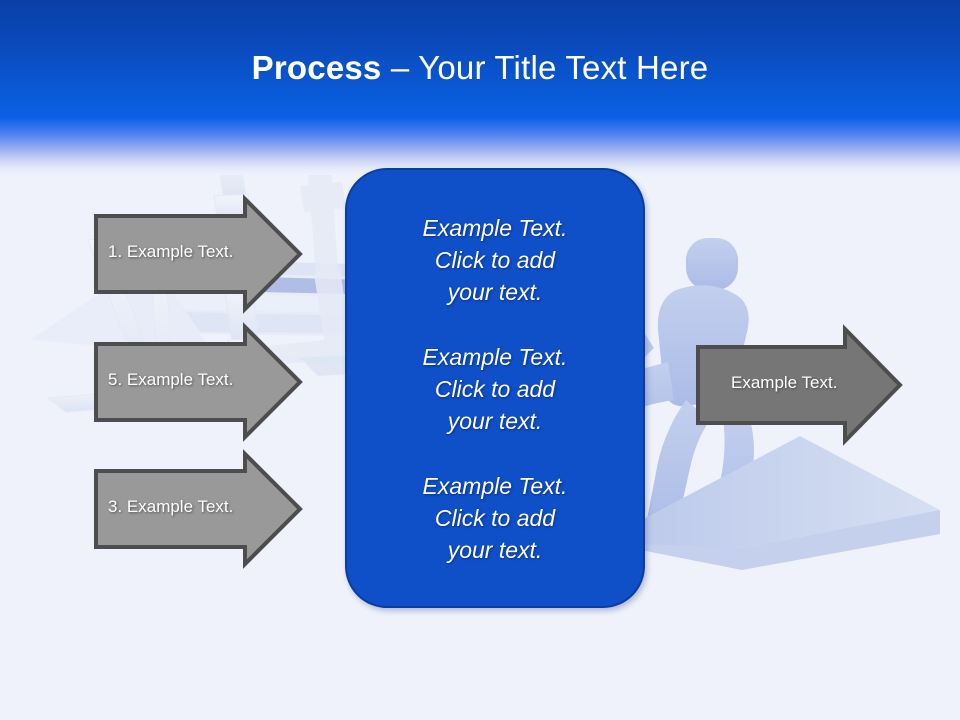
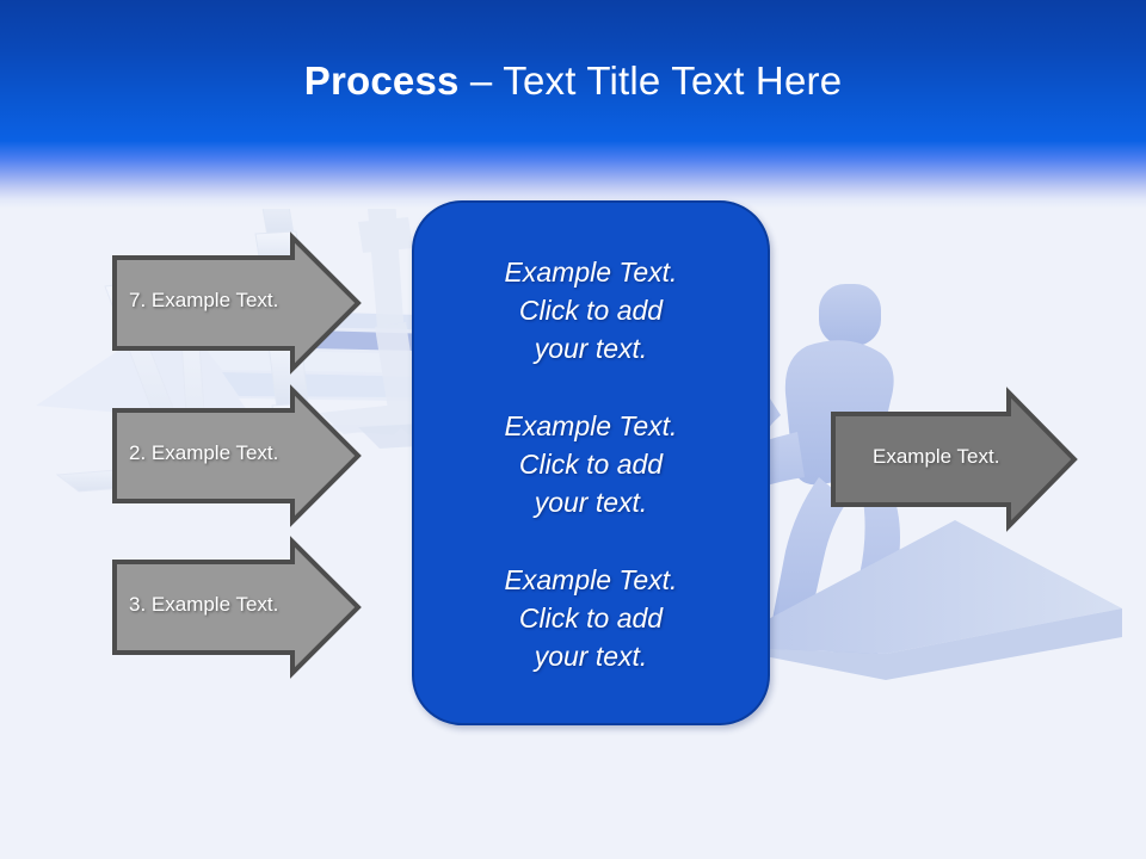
- Process – Your Title Text Here
+ Process – Text Title Text Here
- 1. Example Text.
+ 7. Example Text.
- 5. Example Text.
+ 2. Example Text.
  3. Example Text.
  Example Text.
  Example Text.
  Click to add
  your text.
  Example Text.
  Click to add
  your text.
  Example Text.
  Click to add
  your text.
